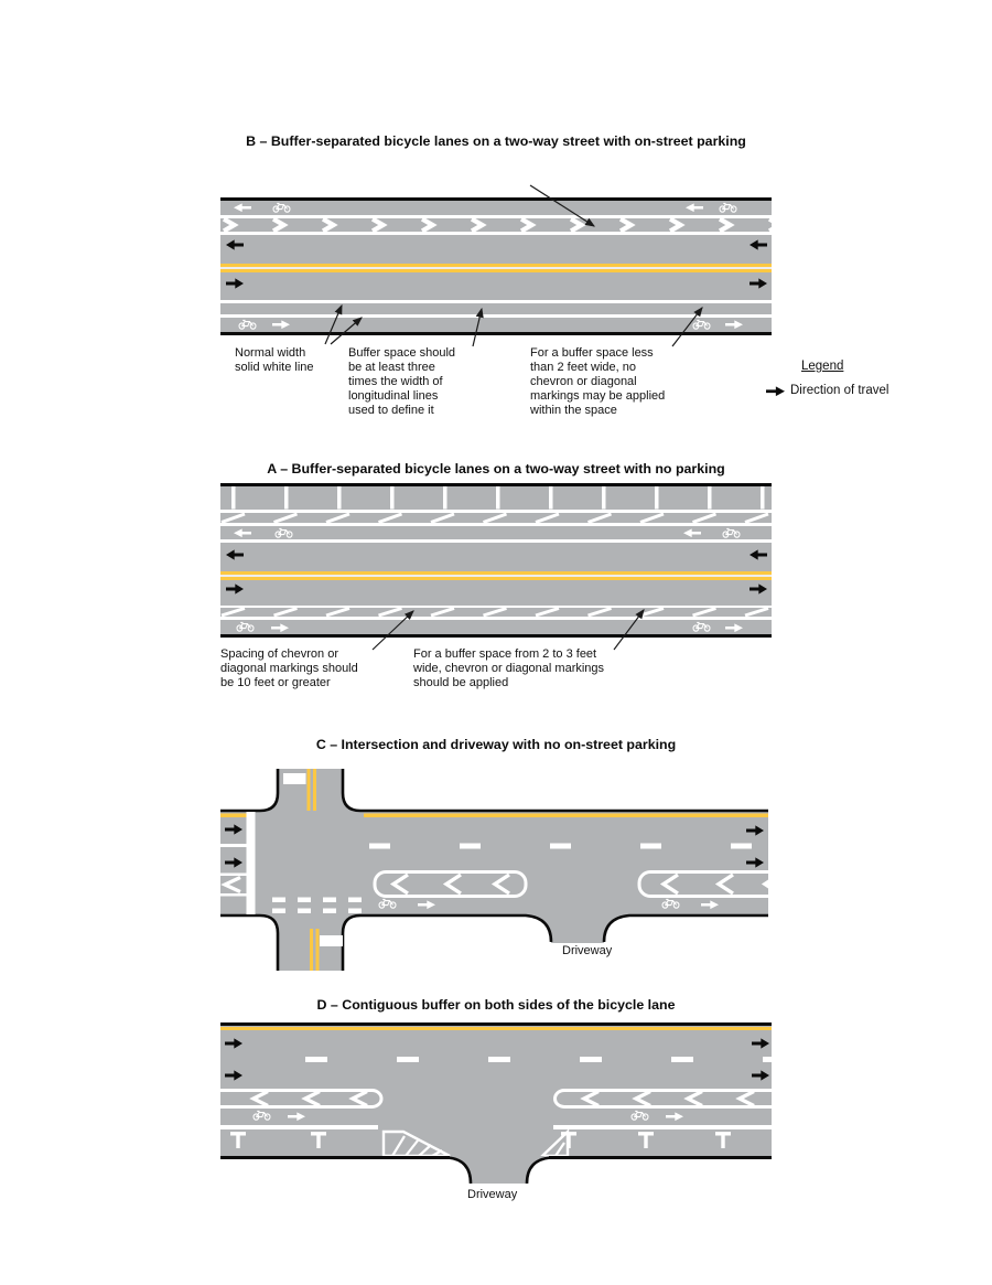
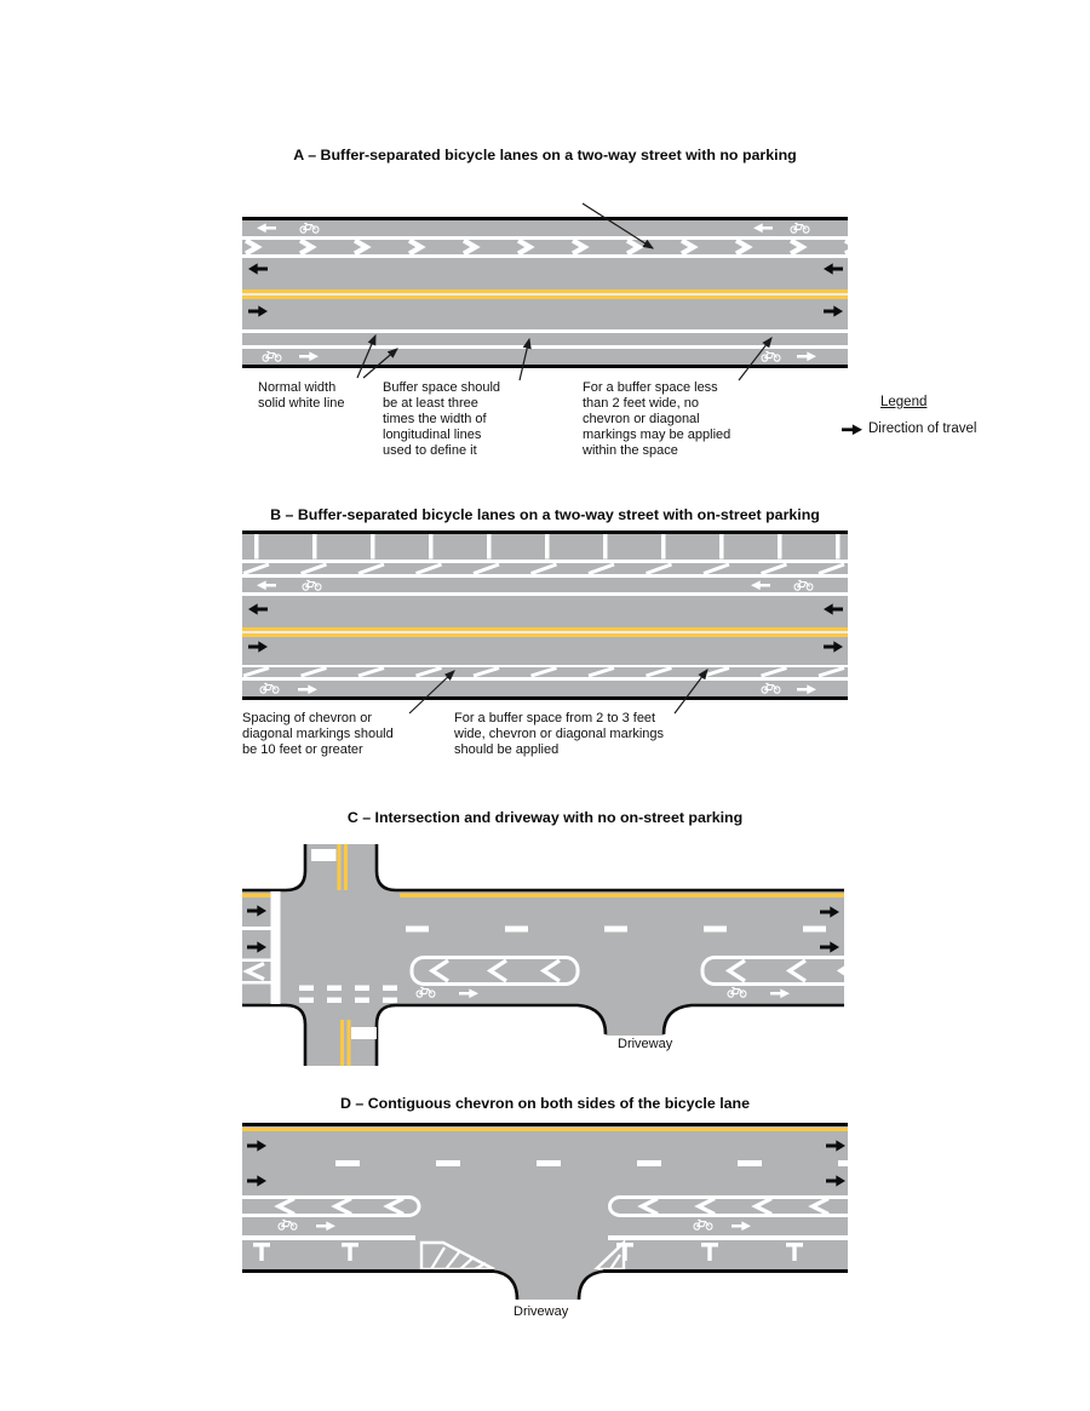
- B – Buffer-separated bicycle lanes on a two-way street with on-street parking
+ A – Buffer-separated bicycle lanes on a two-way street with no parking
  Normal width
  solid white line
  Buffer space should
  be at least three
  times the width of
  longitudinal lines
  used to define it
  For a buffer space less
  than 2 feet wide, no
  chevron or diagonal
  markings may be applied
  within the space
  Legend
  Direction of travel
- A – Buffer-separated bicycle lanes on a two-way street with no parking
+ B – Buffer-separated bicycle lanes on a two-way street with on-street parking
  Spacing of chevron or
  diagonal markings should
  be 10 feet or greater
  For a buffer space from 2 to 3 feet
  wide, chevron or diagonal markings
  should be applied
  C – Intersection and driveway with no on-street parking
  Driveway
- D – Contiguous buffer on both sides of the bicycle lane
+ D – Contiguous chevron on both sides of the bicycle lane
  Driveway
